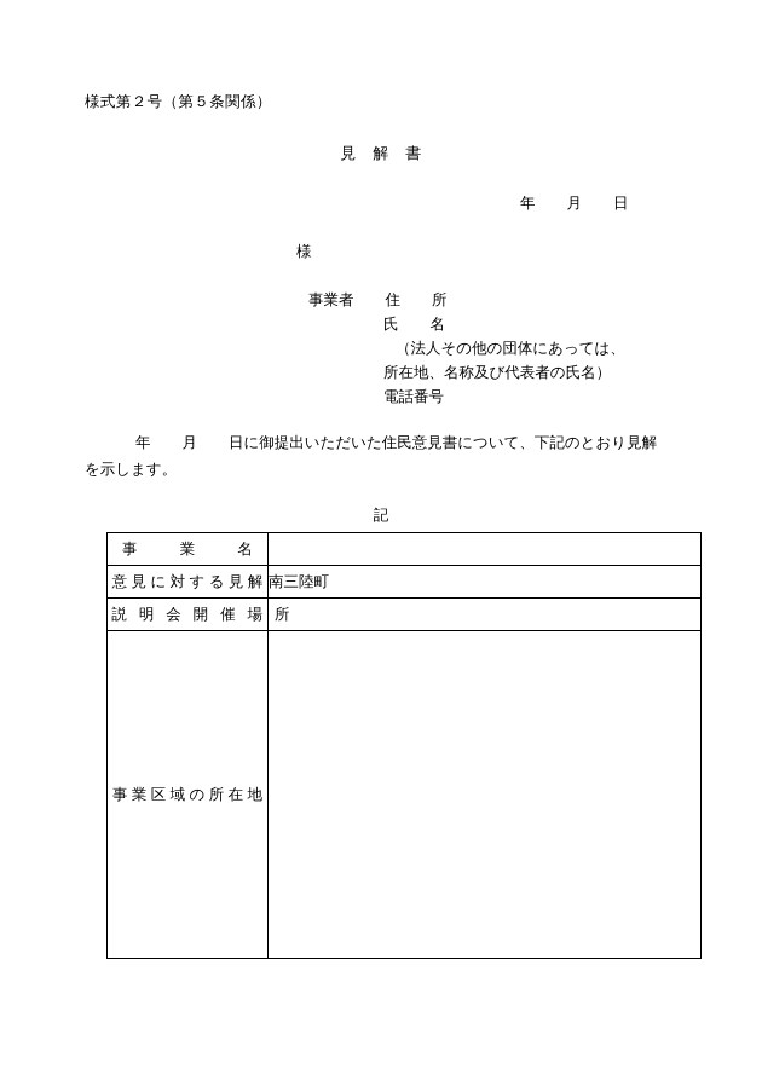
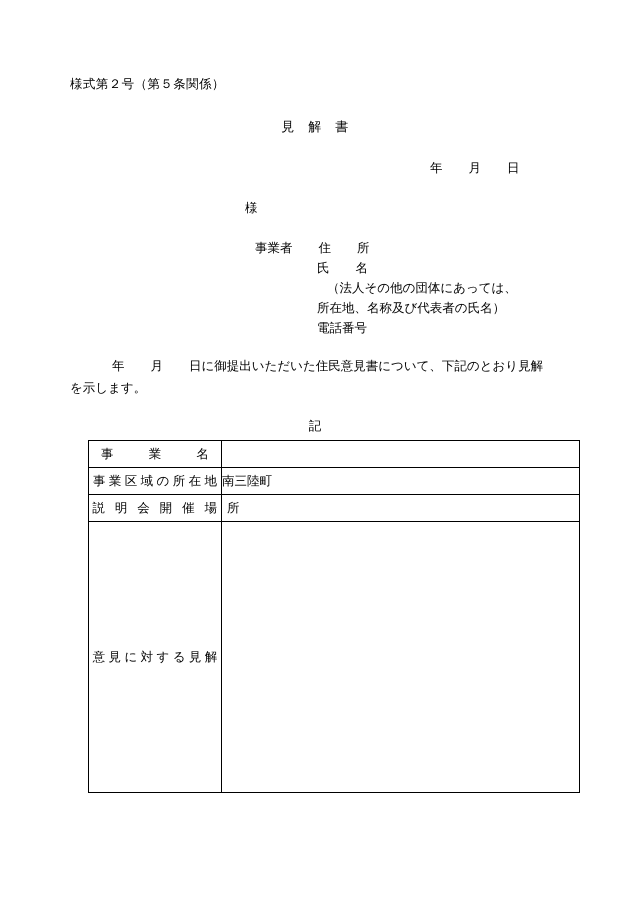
  様式第２号（第５条関係）
  見 解 書
  年 月 日
  様
  事業者 住 所
  氏 名
  （法人その他の団体にあっては、
  所在地、名称及び代表者の氏名）
  電話番号
  年 月 日に御提出いただいた住民意見書について、下記のとおり見解
  を示します。
  記
  事 業 名
- 意見に対する見解	南三陸町
+ 事業区域の所在地	南三陸町
  説 明 会 開 催 場 所
- 事業区域の所在地
+ 意見に対する見解
